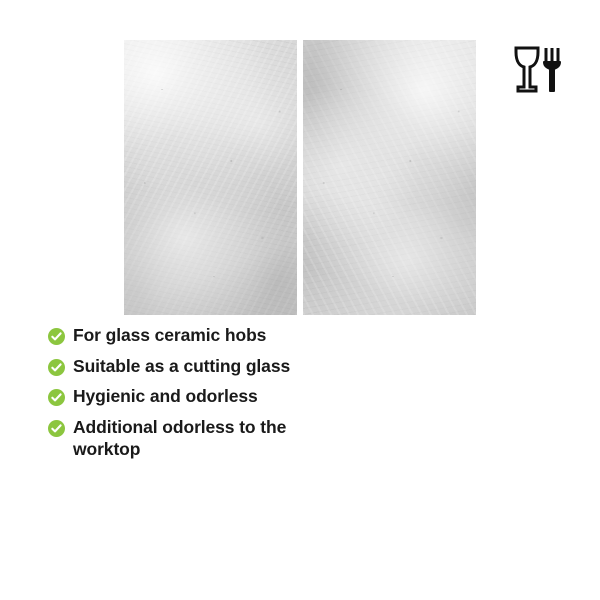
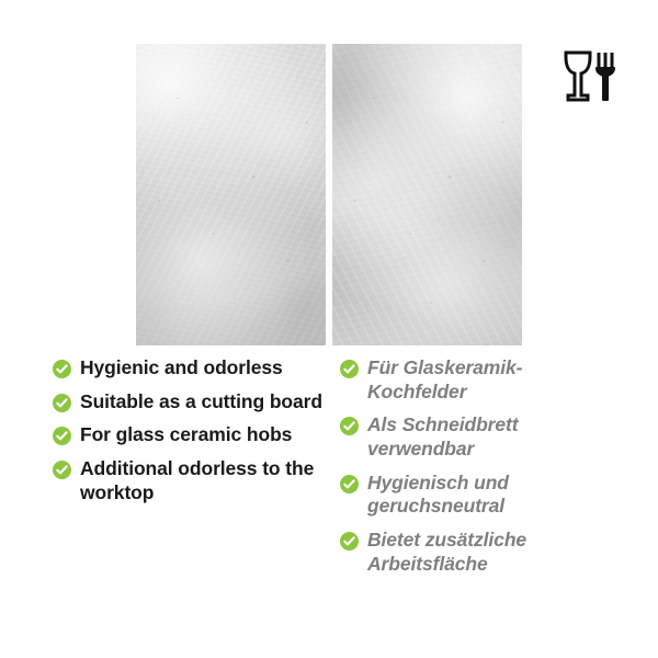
- For glass ceramic hobs
+ Hygienic and odorless
- Suitable as a cutting glass
+ Suitable as a cutting board
- Hygienic and odorless
+ For glass ceramic hobs
  Additional odorless to the worktop
+ Für Glaskeramik-Kochfelder
+ Als Schneidbrett verwendbar
+ Hygienisch und geruchsneutral
+ Bietet zusätzliche Arbeitsfläche
